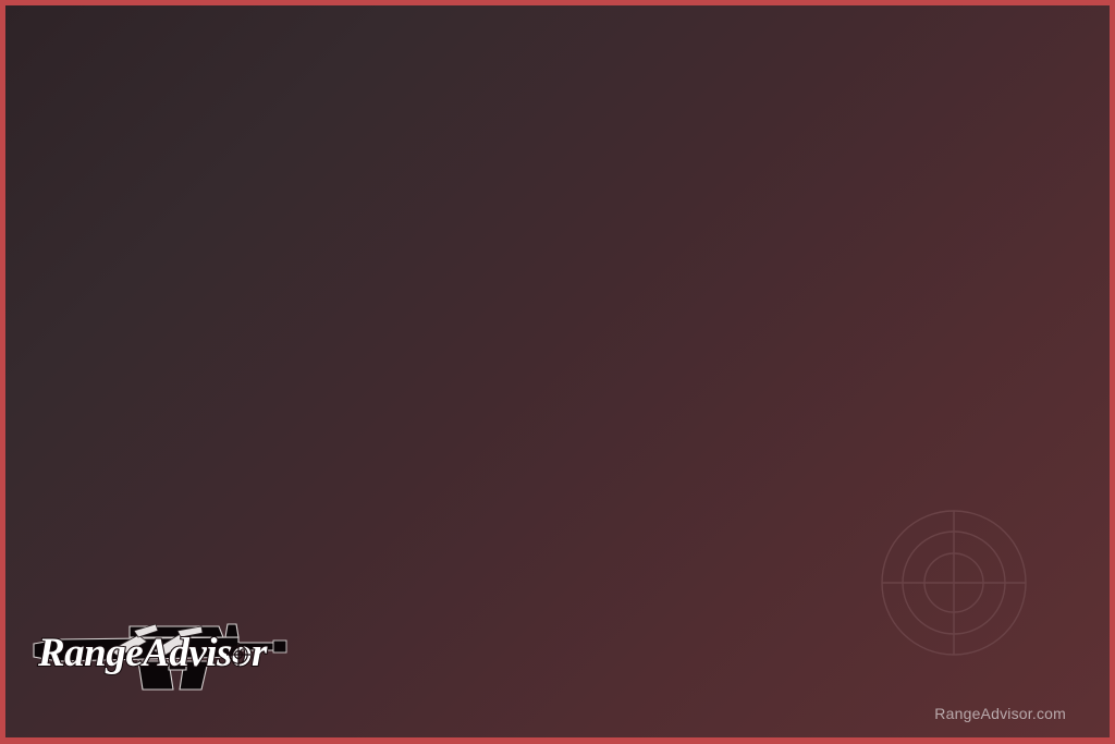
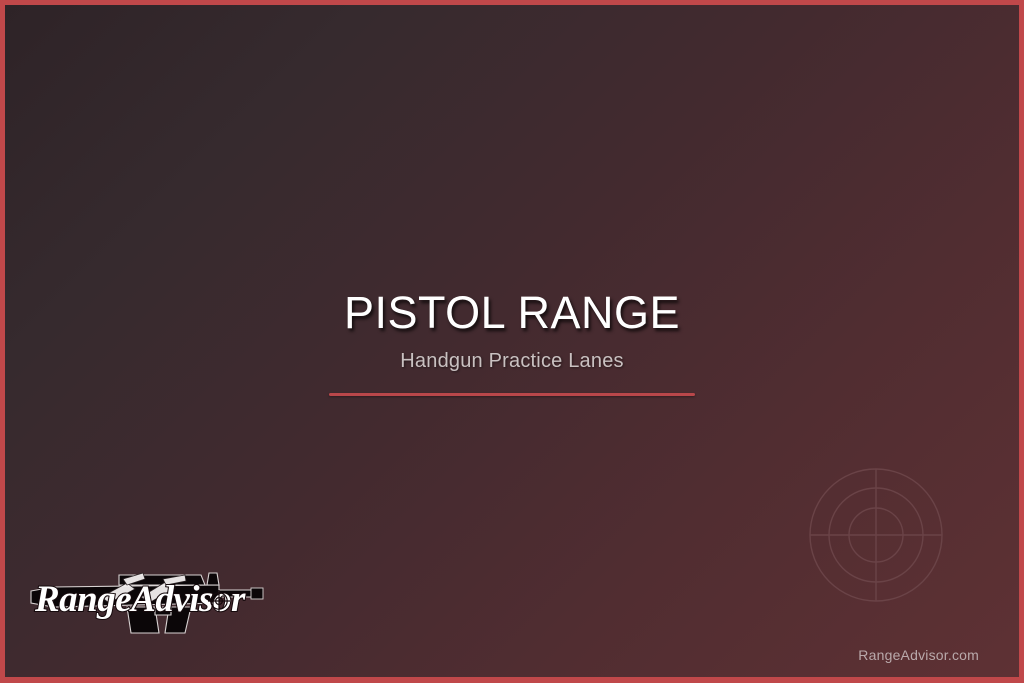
+ PISTOL RANGE
+ Handgun Practice Lanes
  RangeAdvisr
  RangeAdvisor.com
